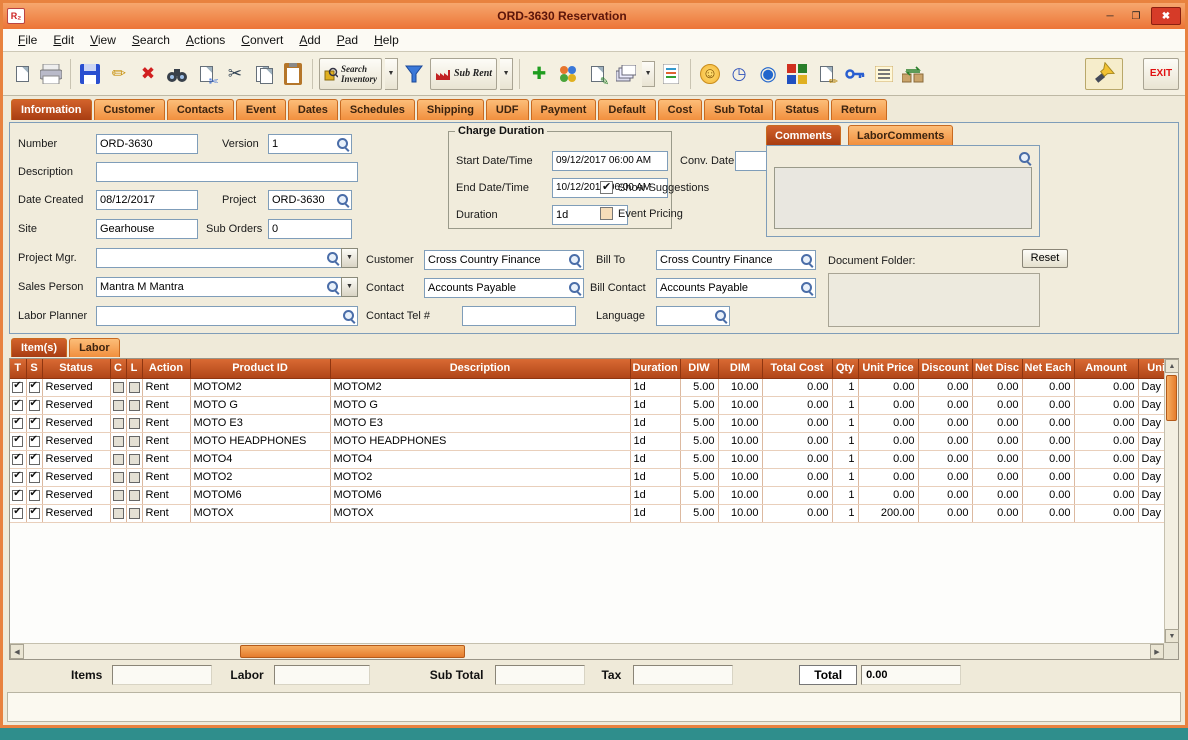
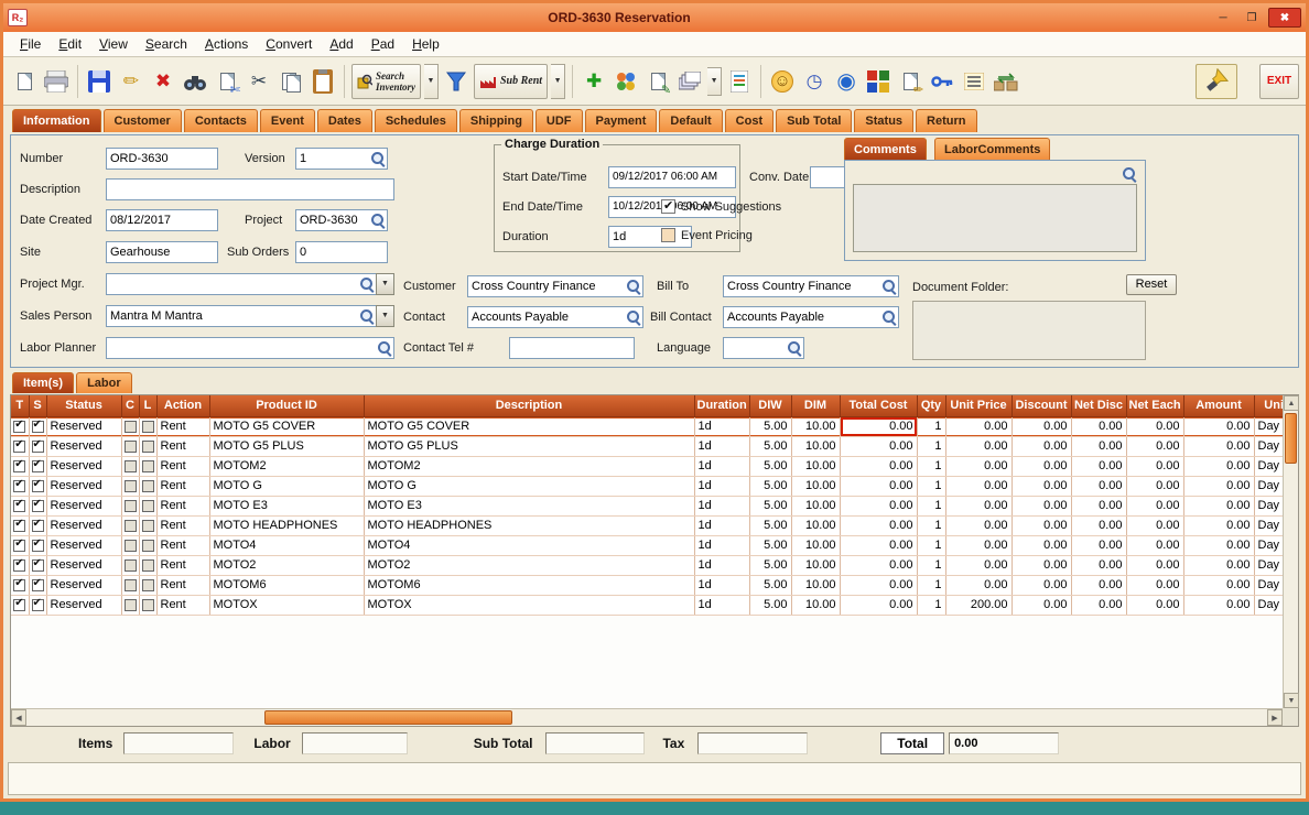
  R₂
  ORD-3630 Reservation
  ─
  ❐
  ✖
  File
  Edit
  View
  Search
  Actions
  Convert
  Add
  Pad
  Help
  ✏
  ✖
  ✄
  ✂
  Search
  Inventory
  Sub Rent
  ✚
  ✎
  ☺
  ◷
  ◉
  ✏
  EXIT
  Information
  Customer
  Contacts
  Event
  Dates
  Schedules
  Shipping
  UDF
  Payment
  Default
  Cost
  Sub Total
  Status
  Return
  Number
  ORD-3630
  Version
  1
  Description
  Date Created
  08/12/2017
  Project
  ORD-3630
  Site
  Gearhouse
  Sub Orders
  0
  Project Mgr.
  Sales Person
  Mantra M Mantra
  Labor Planner
  Charge Duration
  Start Date/Time
  09/12/2017 06:00 AM
  End Date/Time
  10/12/2016:00 AM
  Duration
  1d
  Conv. Date
  Show Suggestions
  Event Pricing
  Comments
  LaborComments
  Customer
  Cross Country Finance
  Bill To
  Cross Country Finance
  Contact
  Accounts Payable
  Bill Contact
  Accounts Payable
  Contact Tel #
  Language
  Document Folder:
  Reset
  Item(s)
  Labor
  T	S	Status	C	L	Action	Product ID	Description	Duration	DIW	DIM	Total Cost	Qty	Unit Price	Discount	Net Disc	Net Each	Amount	Un
+ 		Reserved			Rent	MOTO G5 COVER	MOTO G5 COVER	1d	5.00	10.00	0.00	1	0.00	0.00	0.00	0.00	0.00	Day
+ 		Reserved			Rent	MOTO G5 PLUS	MOTO G5 PLUS	1d	5.00	10.00	0.00	1	0.00	0.00	0.00	0.00	0.00	Day
  		Reserved			Rent	MOTOM2	MOTOM2	1d	5.00	10.00	0.00	1	0.00	0.00	0.00	0.00	0.00	Day
  		Reserved			Rent	MOTO G	MOTO G	1d	5.00	10.00	0.00	1	0.00	0.00	0.00	0.00	0.00	Day
  		Reserved			Rent	MOTO E3	MOTO E3	1d	5.00	10.00	0.00	1	0.00	0.00	0.00	0.00	0.00	Day
  		Reserved			Rent	MOTO HEADPHONES	MOTO HEADPHONES	1d	5.00	10.00	0.00	1	0.00	0.00	0.00	0.00	0.00	Day
  		Reserved			Rent	MOTO4	MOTO4	1d	5.00	10.00	0.00	1	0.00	0.00	0.00	0.00	0.00	Day
  		Reserved			Rent	MOTO2	MOTO2	1d	5.00	10.00	0.00	1	0.00	0.00	0.00	0.00	0.00	Day
  		Reserved			Rent	MOTOM6	MOTOM6	1d	5.00	10.00	0.00	1	0.00	0.00	0.00	0.00	0.00	Day
  		Reserved			Rent	MOTOX	MOTOX	1d	5.00	10.00	0.00	1	200.00	0.00	0.00	0.00	0.00	Day
  Items
  Labor
  Sub Total
  Tax
  Total
  0.00
